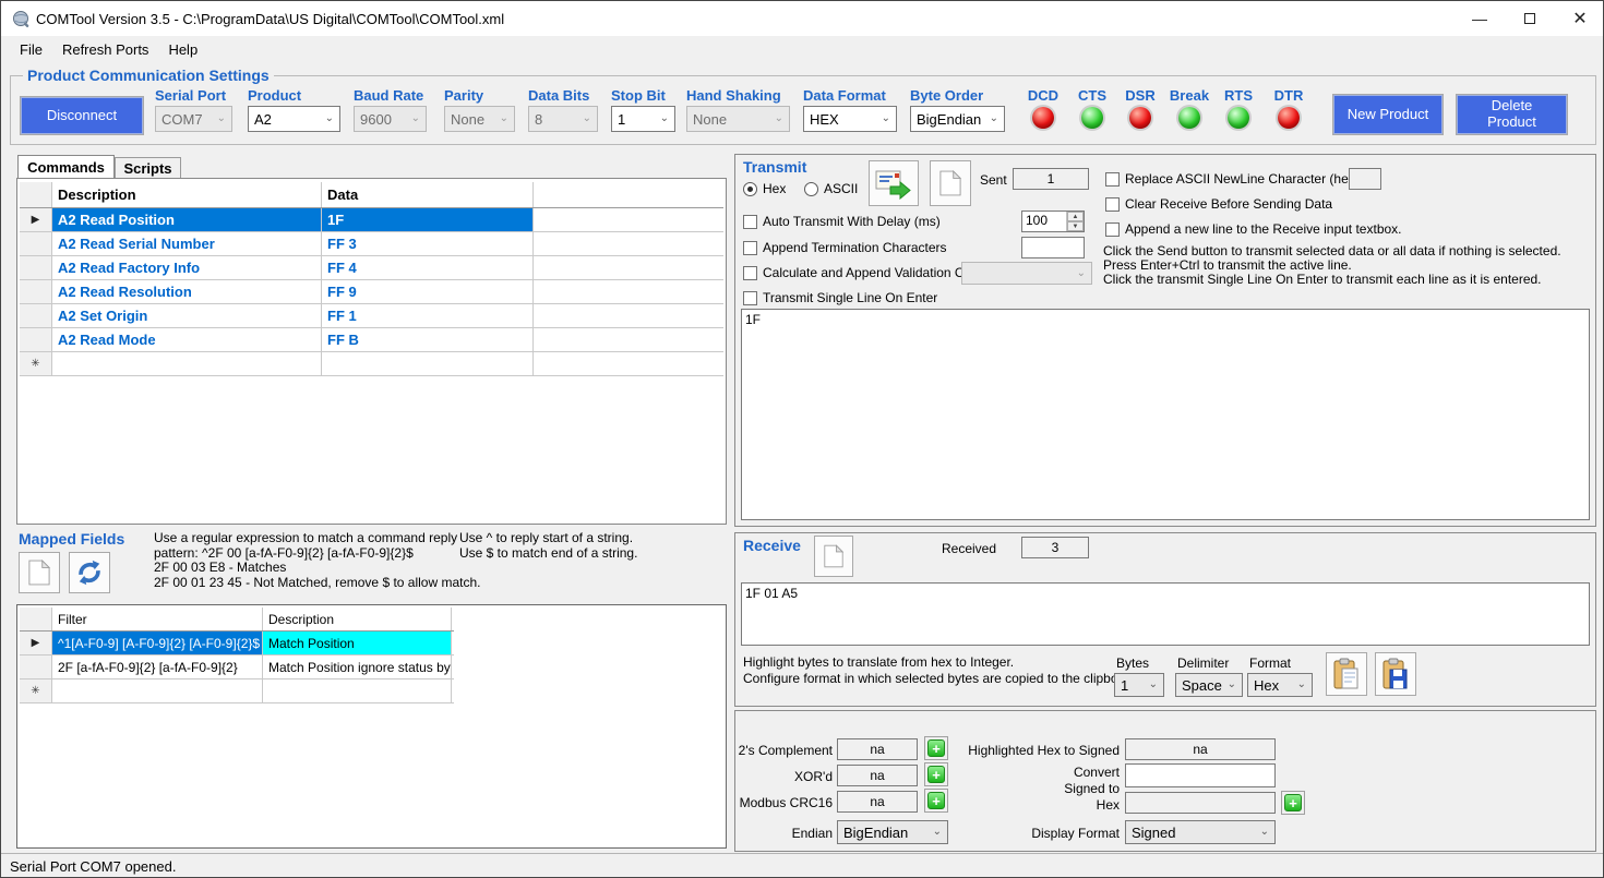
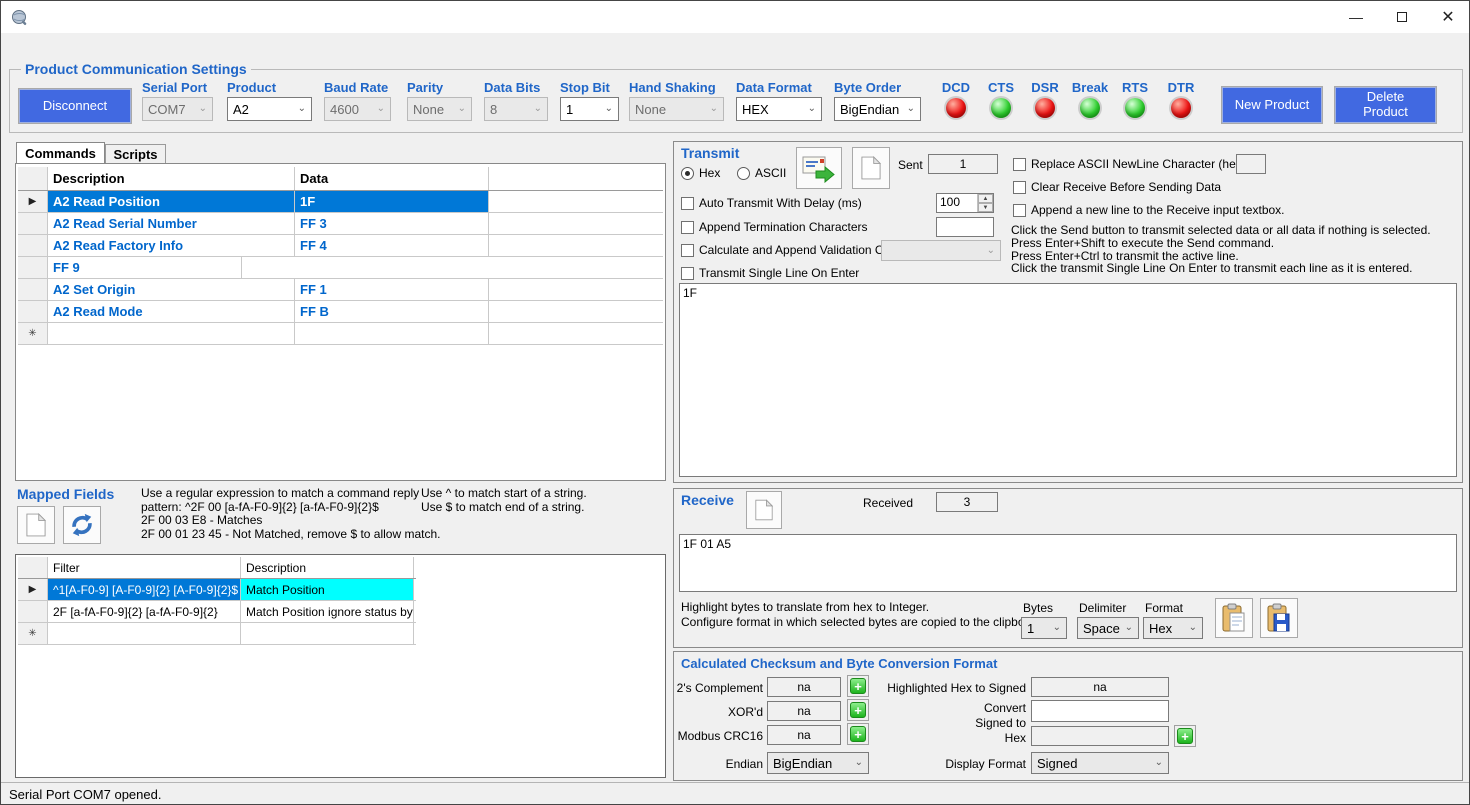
- COMTool Version 3.5 - C:\ProgramData\US Digital\COMTool\COMTool.xml
  —
  ✕
- File
- Refresh Ports
- Help
  Product Communication Settings
  Disconnect
  Serial Port
  COM7
  ⌄
  Product
  A2
  ⌄
  Baud Rate
- 9600
+ 4600
  ⌄
  Parity
  None
  ⌄
  Data Bits
  8
  ⌄
  Stop Bit
  1
  ⌄
  Hand Shaking
  None
  ⌄
  Data Format
  HEX
  ⌄
  Byte Order
  BigEndian
  ⌄
  DCD
  CTS
  DSR
  Break
  RTS
  DTR
  New Product
  Delete Product
  Commands
  Scripts
  Description
  Data
  ▶
  A2 Read Position
  1F
  A2 Read Serial Number
  FF 3
  A2 Read Factory Info
  FF 4
- A2 Read Resolution
  FF 9
  A2 Set Origin
  FF 1
  A2 Read Mode
  FF B
  ✳
  Mapped Fields
  Use a regular expression to match a command reply
  pattern: ^2F 00 [a-fA-F0-9]{2} [a-fA-F0-9]{2}$
  2F 00 03 E8 - Matches
  2F 00 01 23 45 - Not Matched, remove $ to allow match.
- Use ^ to reply start of a string.
+ Use ^ to match start of a string.
  Use $ to match end of a string.
  Filter
  Description
  ▶
  ^1[A-F0-9] [A-F0-9]{2} [A-F0-9]{2}$
  Match Position
  2F [a-fA-F0-9]{2} [a-fA-F0-9]{2}
  Match Position ignore status by
  ✳
  Transmit
  Hex
  ASCII
  Sent
  1
  Auto Transmit With Delay (ms)
  100
  Append Termination Characters
  Calculate and Append Validation C
  ⌄
  Transmit Single Line On Enter
  Replace ASCII NewLine Character (he
  Clear Receive Before Sending Data
  Append a new line to the Receive input textbox.
  Click the Send button to transmit selected data or all data if nothing is selected.
+ Press Enter+Shift to execute the Send command.
  Press Enter+Ctrl to transmit the active line.
  Click the transmit Single Line On Enter to transmit each line as it is entered.
  1F
  Receive
  Received
  3
  1F 01 A5
  Highlight bytes to translate from hex to Integer.
  Configure format in which selected bytes are copied to the clipb
  Bytes
  1
  ⌄
  Delimiter
  Space
  ⌄
  Format
  Hex
  ⌄
+ Calculated Checksum and Byte Conversion Format
  2's Complement
  na
  +
  XOR'd
  na
  +
  Modbus CRC16
  na
  +
  Endian
  BigEndian
  ⌄
  Highlighted Hex to Signed
  na
  Convert
  Signed to
  Hex
  +
  Display Format
  Signed
  ⌄
  Serial Port COM7 opened.
